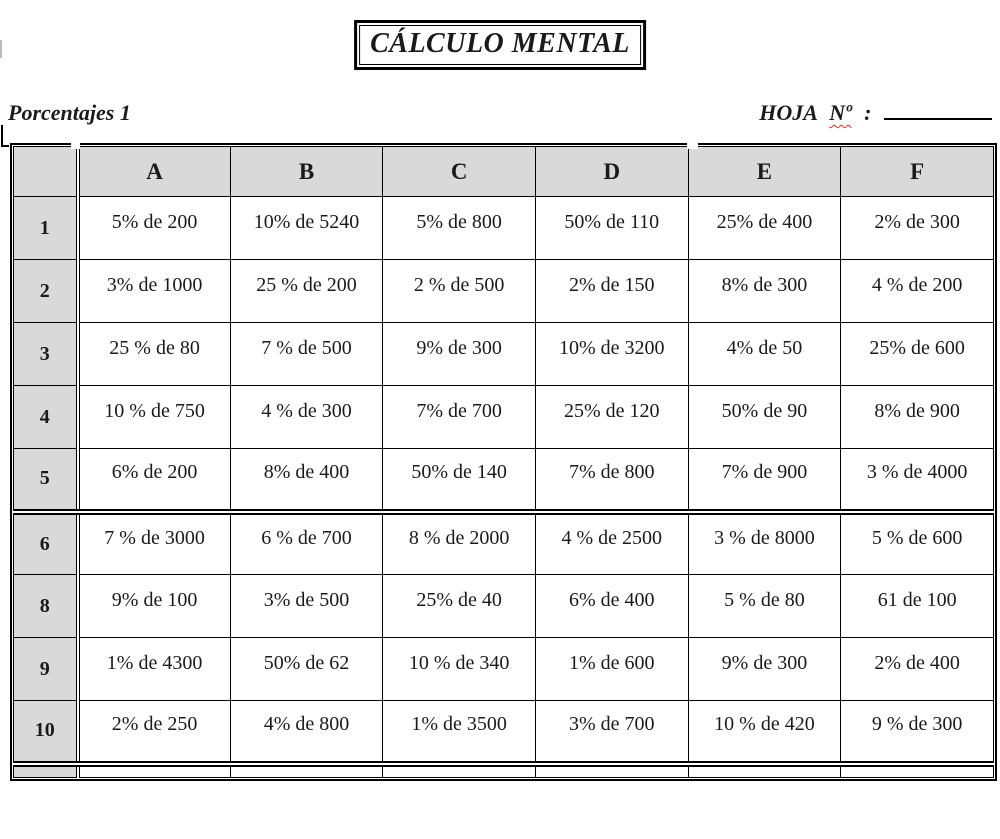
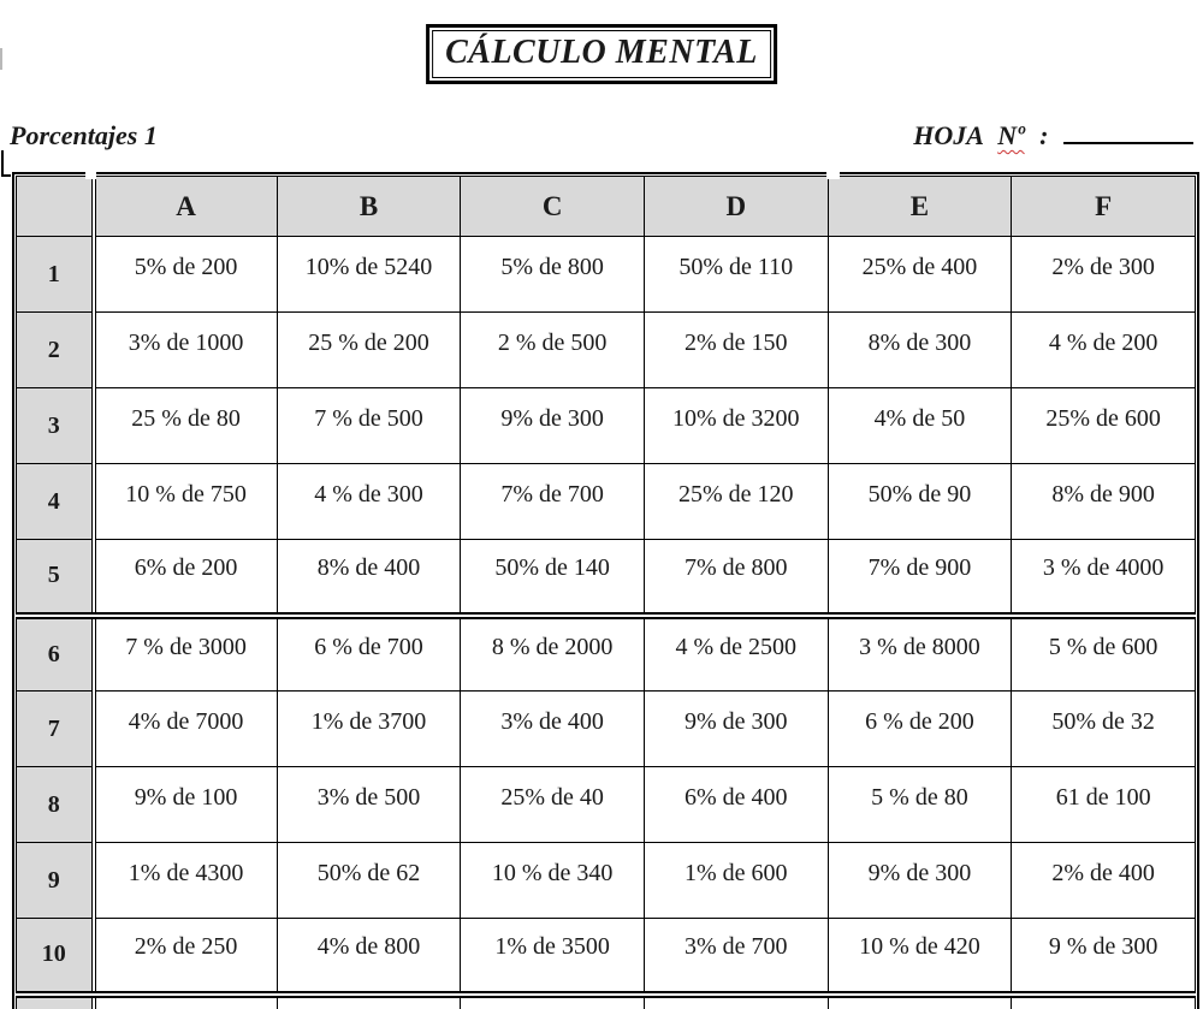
  CÁLCULO MENTAL
  Porcentajes 1
  HOJA Nº :
  	A	B	C	D	E	F
  1	5% de 200	10% de 5240	5% de 800	50% de 110	25% de 400	2% de 300
  2	3% de 1000	25 % de 200	2 % de 500	2% de 150	8% de 300	4 % de 200
  3	25 % de 80	7 % de 500	9% de 300	10% de 3200	4% de 50	25% de 600
  4	10 % de 750	4 % de 300	7% de 700	25% de 120	50% de 90	8% de 900
  5	6% de 200	8% de 400	50% de 140	7% de 800	7% de 900	3 % de 4000
  6	7 % de 3000	6 % de 700	8 % de 2000	4 % de 2500	3 % de 8000	5 % de 600
+ 7	4% de 7000	1% de 3700	3% de 400	9% de 300	6 % de 200	50% de 32
  8	9% de 100	3% de 500	25% de 40	6% de 400	5 % de 80	61 de 100
  9	1% de 4300	50% de 62	10 % de 340	1% de 600	9% de 300	2% de 400
  10	2% de 250	4% de 800	1% de 3500	3% de 700	10 % de 420	9 % de 300
